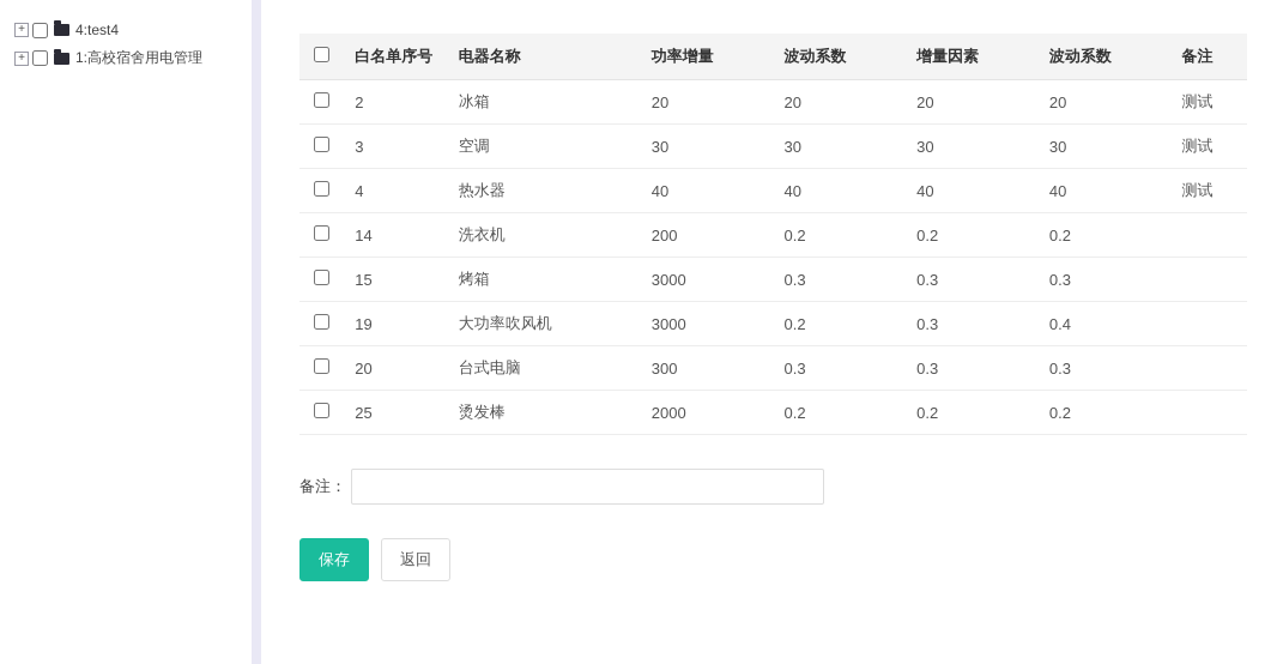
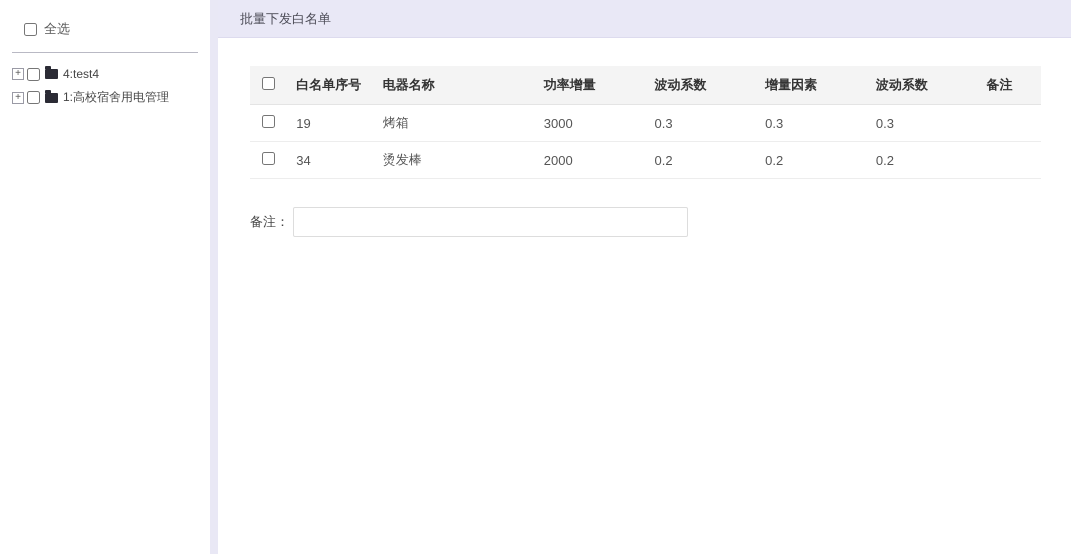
+ 全选
  +
  4:test4
  +
  1:高校宿舍用电管理
+ 批量下发白名单
  	白名单序号	电器名称	功率增量	波动系数	增量因素	波动系数	备注
- 	2	冰箱	20	20	20	20	测试
- 	3	空调	30	30	30	30	测试
- 	4	热水器	40	40	40	40	测试
- 	14	洗衣机	200	0.2	0.2	0.2
- 	15	烤箱	3000	0.3	0.3	0.3
+ 	19	烤箱	3000	0.3	0.3	0.3
- 	19	大功率吹风机	3000	0.2	0.3	0.4
- 	20	台式电脑	300	0.3	0.3	0.3
- 	25	烫发棒	2000	0.2	0.2	0.2
+ 	34	烫发棒	2000	0.2	0.2	0.2
  备注：
- 保存
- 返回
